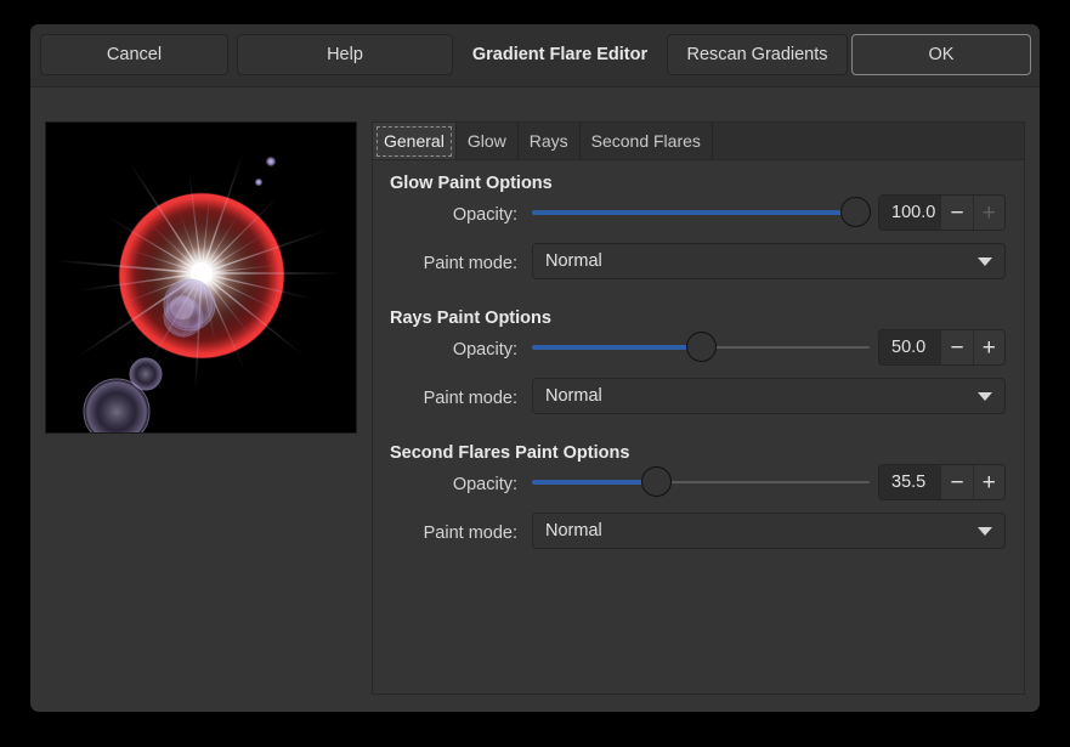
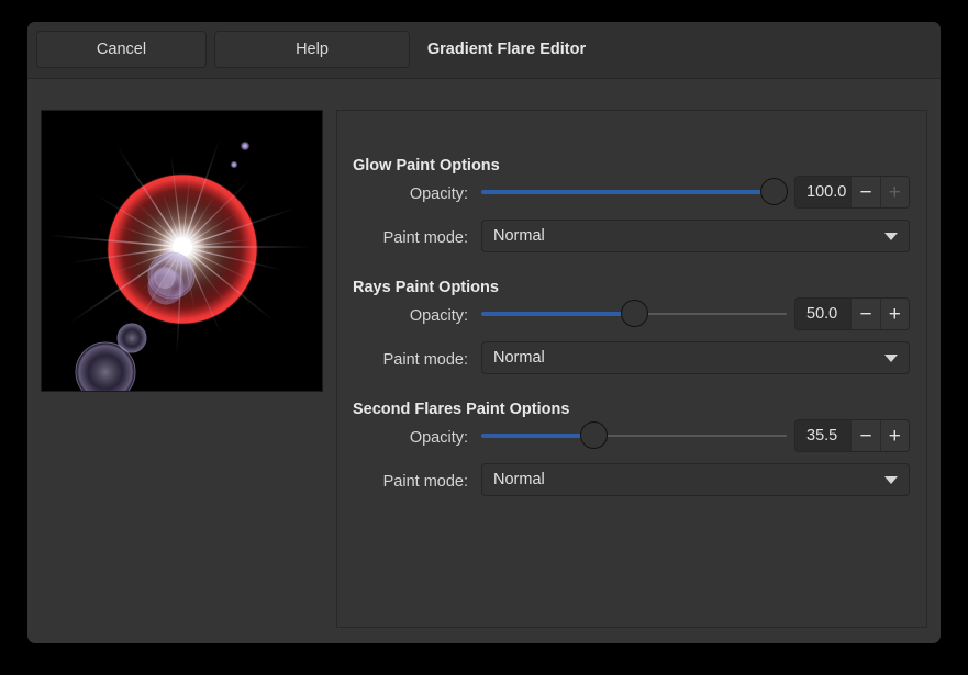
  Cancel
  Help
  Gradient Flare Editor
- Rescan Gradients
- OK
- General
- Glow
- Rays
- Second Flares
  Glow Paint Options
  Opacity:
  100.0
  −
  +
  Paint mode:
  Normal
  Rays Paint Options
  Opacity:
  50.0
  −
  +
  Paint mode:
  Normal
  Second Flares Paint Options
  Opacity:
  35.5
  −
  +
  Paint mode:
  Normal
